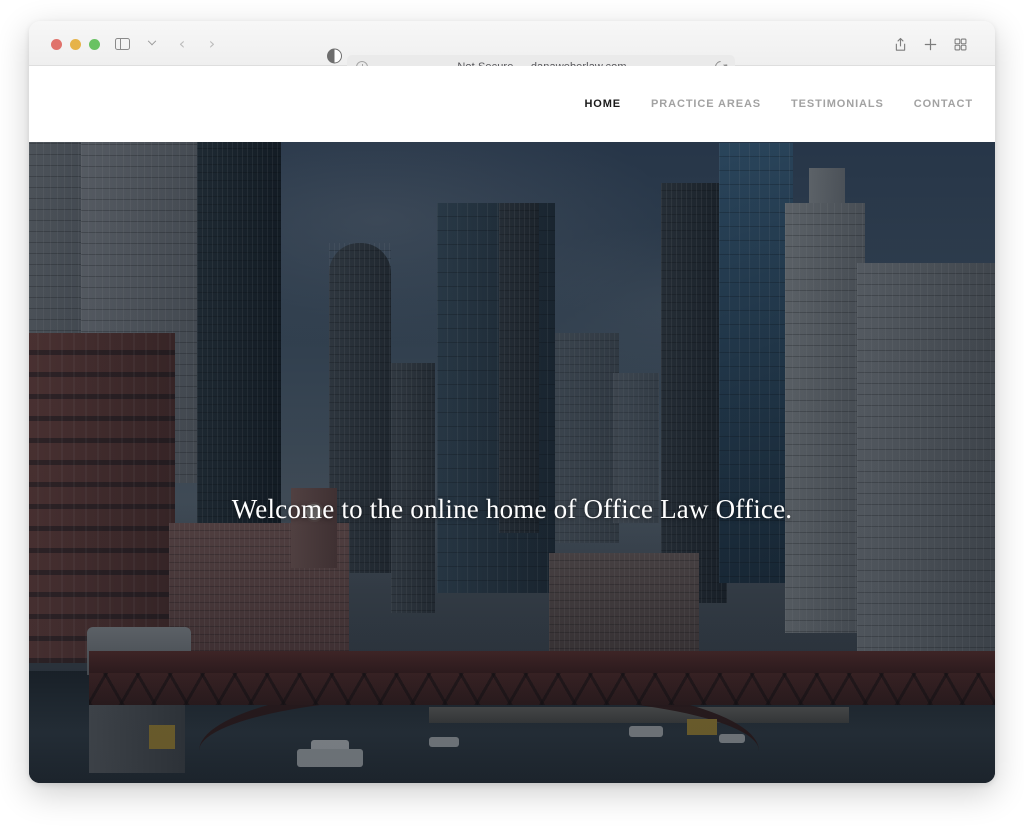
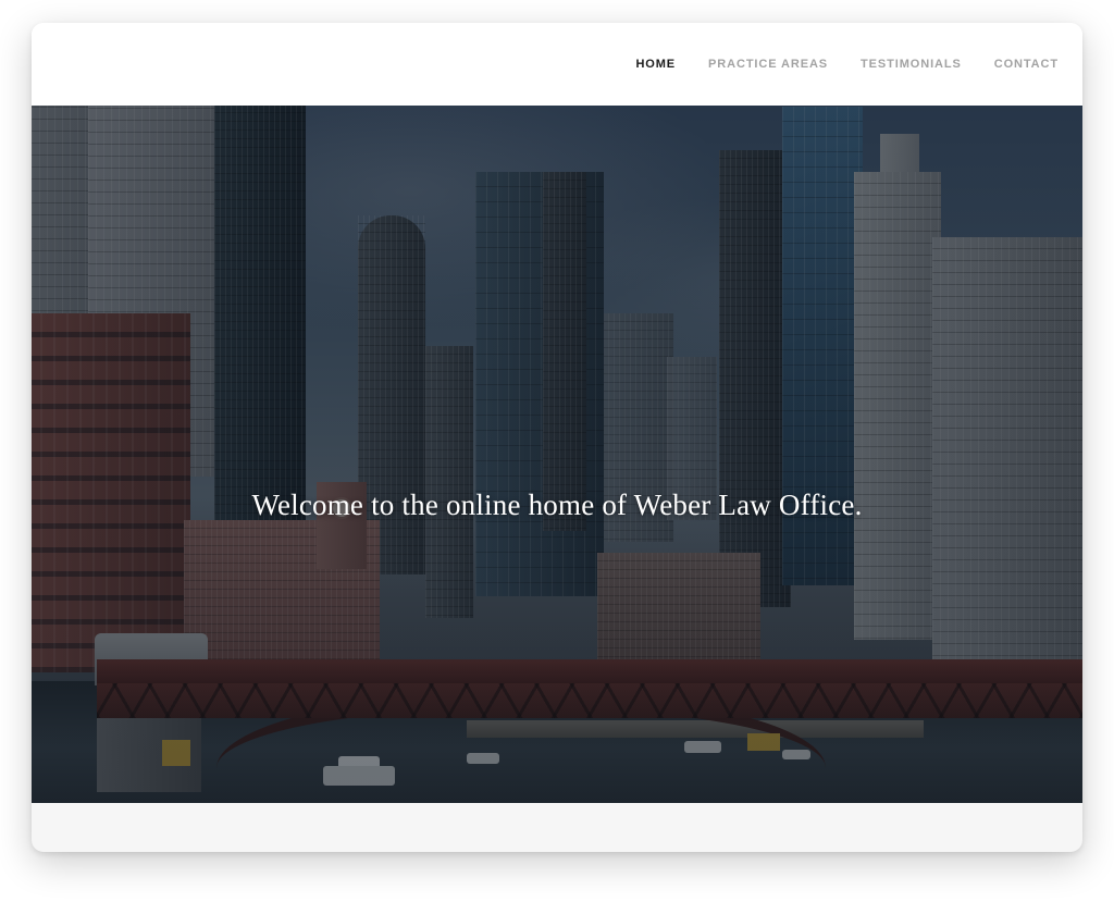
- ‹
- ›
  HOME
  PRACTICE AREAS
  TESTIMONIALS
  CONTACT
- Welcome to the online home of Office Law Office.
+ Welcome to the online home of Weber Law Office.
